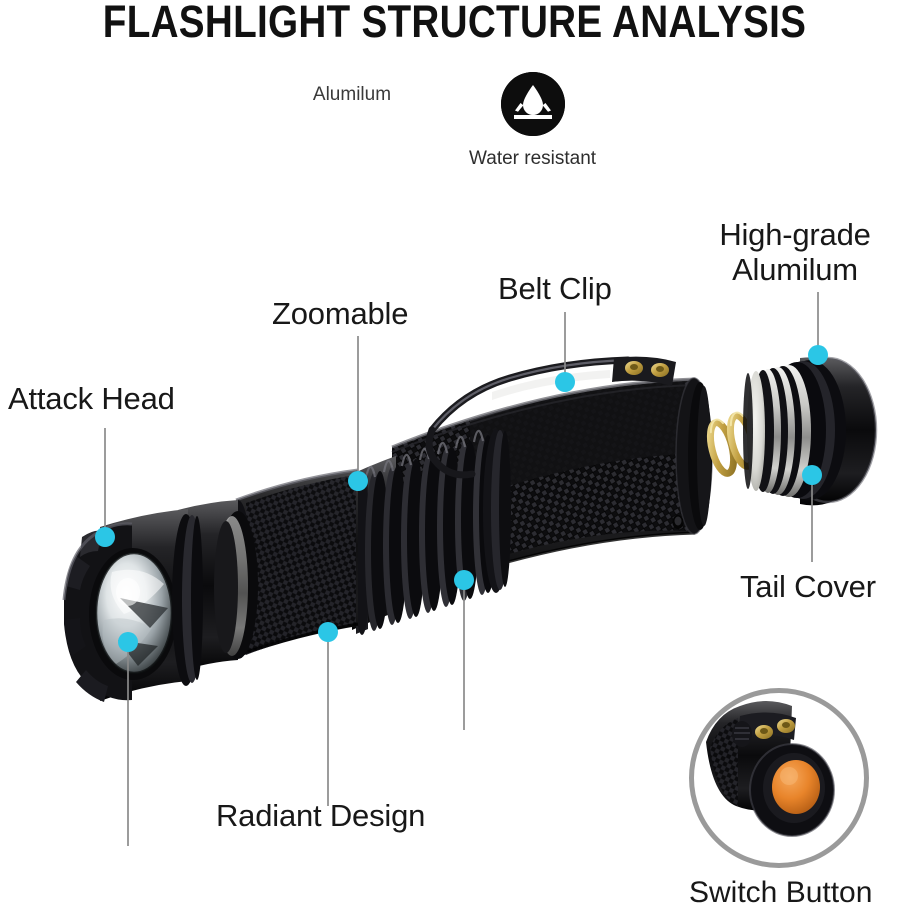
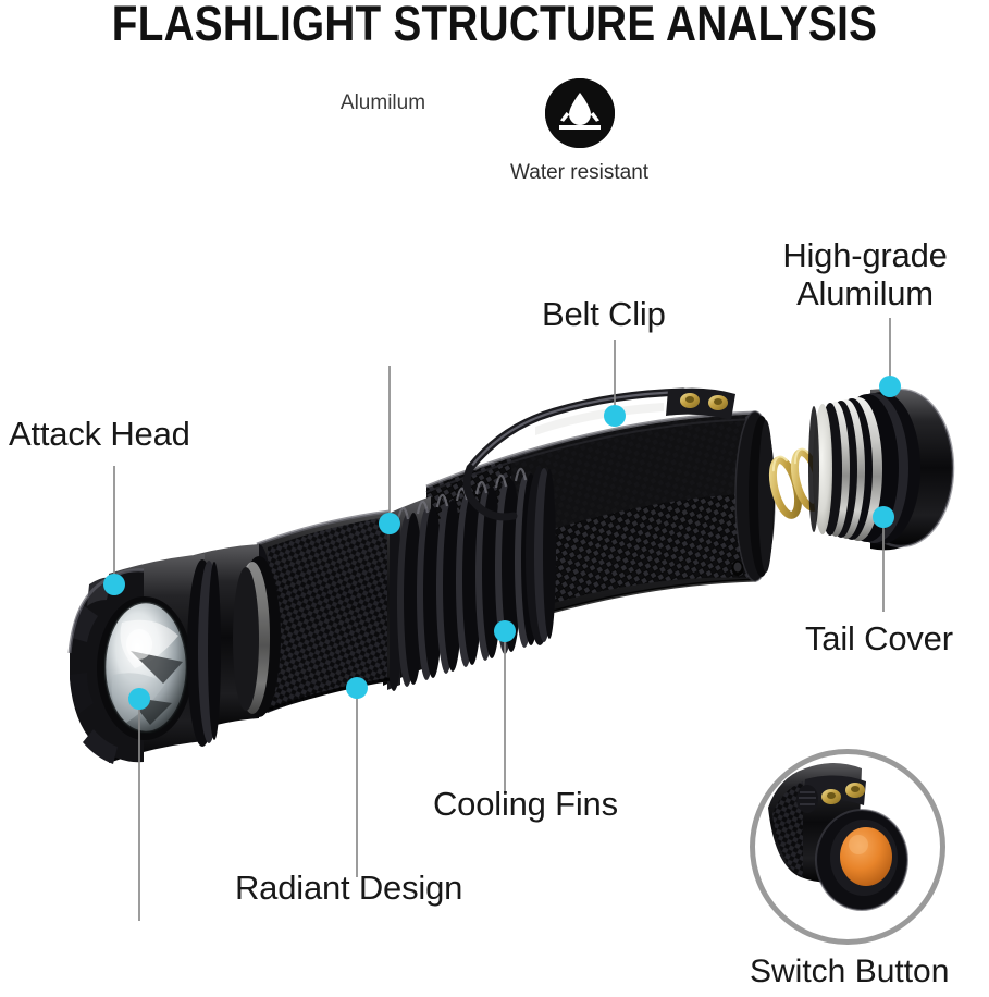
  FLASHLIGHT STRUCTURE ANALYSIS
  Alumilum
  Water resistant
  Attack Head
- Zoomable
  Belt Clip
  High-grade
  Alumilum
  Tail Cover
+ Cooling Fins
  Radiant Design
  Switch Button
